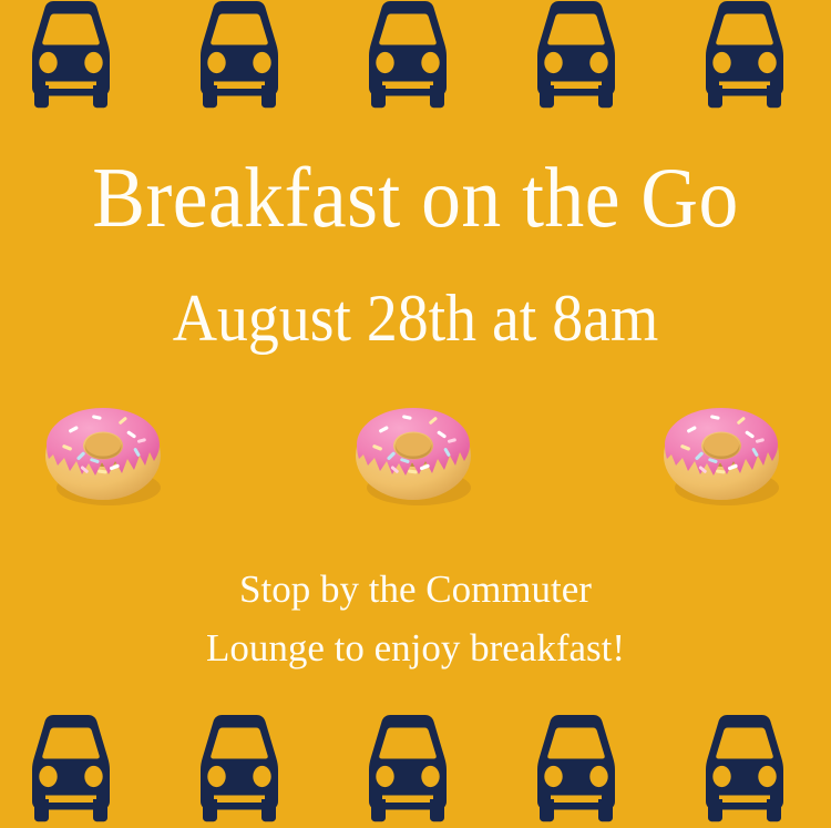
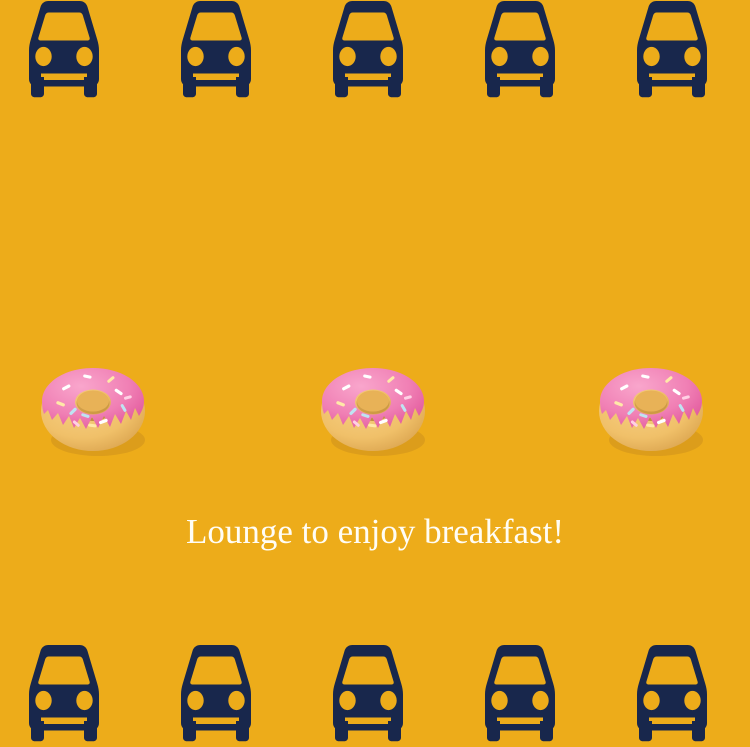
- Breakfast on the Go
- August 28th at 8am
- Stop by the Commuter
  Lounge to enjoy breakfast!
